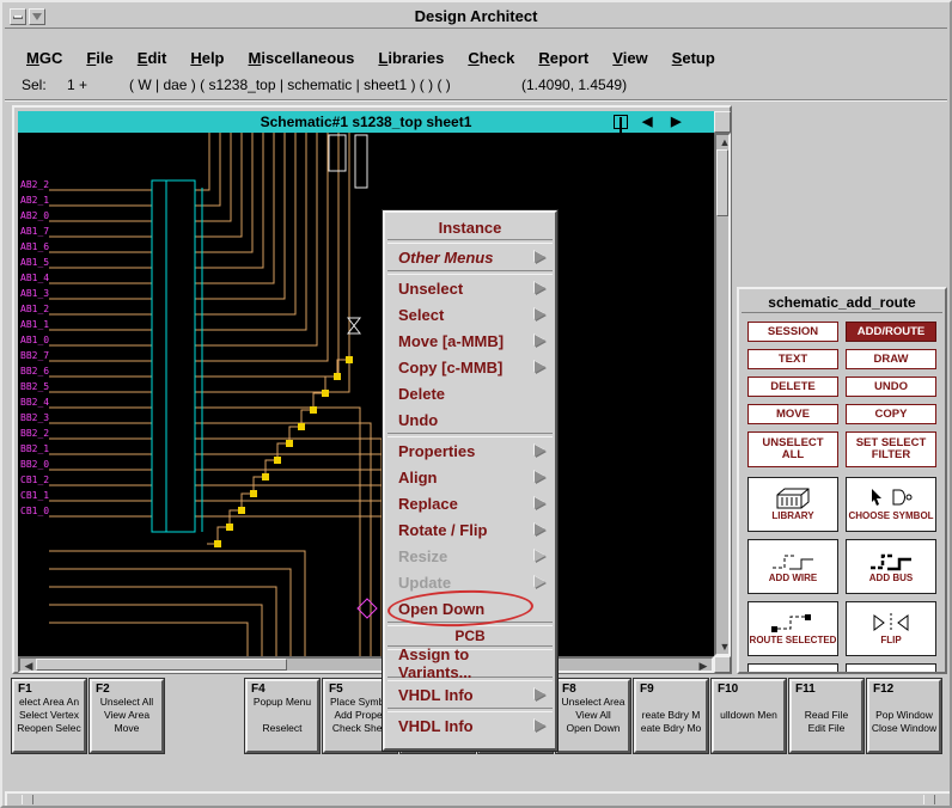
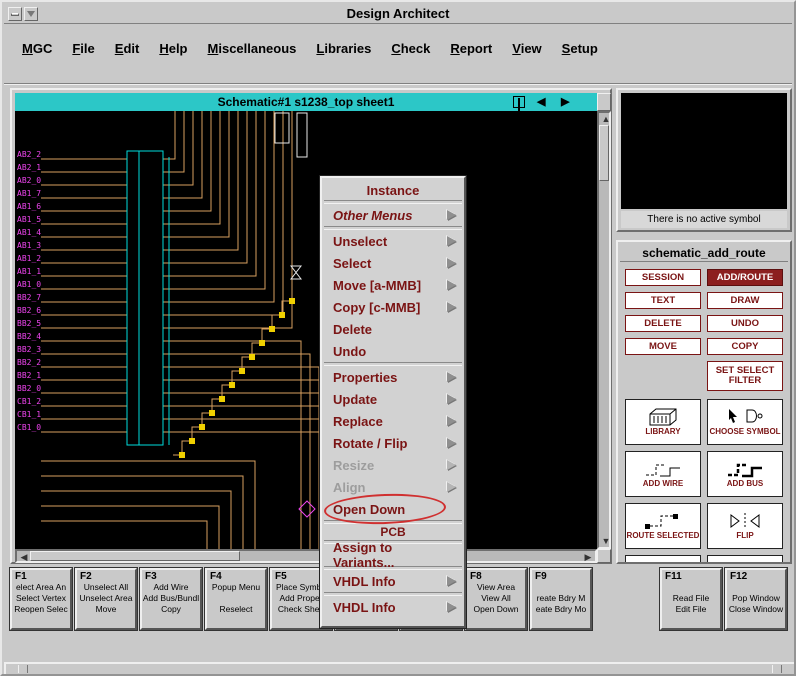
  Design Architect
  MGC
  File
  Edit
  Help
  Miscellaneous
  Libraries
  Check
  Report
  View
  Setup
- Sel:
- 1 +
- ( W | dae ) ( s1238_top | schematic | sheet1 ) ( ) ( )
- (1.4090, 1.4549)
  Schematic#1 s1238_top sheet1
  ◀
  ▶
  AB2_2
  AB2_1
  AB2_0
  AB1_7
  AB1_6
  AB1_5
  AB1_4
  AB1_3
  AB1_2
  AB1_1
  AB1_0
  BB2_7
  BB2_6
  BB2_5
  BB2_4
  BB2_3
  BB2_2
  BB2_1
  BB2_0
  CB1_2
  CB1_1
  CB1_0
  ▲
  ▼
  ◀
  ▶
+ There is no active symbol
  schematic_add_route
  SESSION
  ADD/ROUTE
  TEXT
  DRAW
  DELETE
  UNDO
  MOVE
  COPY
- UNSELECT ALL
  SET SELECT FILTER
  LIBRARY
  CHOOSE SYMBOL
  ADD WIRE
  ADD BUS
  ROUTE SELECTED
  FLIP
  F1
  elect Area An
  Select Vertex
  Reopen Selec
  F2
  Unselect All
- View Area
+ Unselect Area
  Move
+ F3
+ Add Wire
+ Add Bus/Bundl
+ Copy
  F4
  Popup Menu
  Reselect
  F5
  Place Symb
  Add Prope
  Check She
  F8
- Unselect Area
+ View Area
  View All
  Open Down
  F9
  reate Bdry M
  eate Bdry Mo
- F10
- ulldown Men
  F11
  Read File
  Edit File
  F12
  Pop Window
  Close Window
  Instance
  Other Menus
  Unselect
  Select
  Move [a-MMB]
  Copy [c-MMB]
  Delete
  Undo
  Properties
- Align
+ Update
  Replace
  Rotate / Flip
  Resize
- Update
+ Align
  Open Down
  PCB
  Assign to Variants...
  VHDL Info
  VHDL Info
